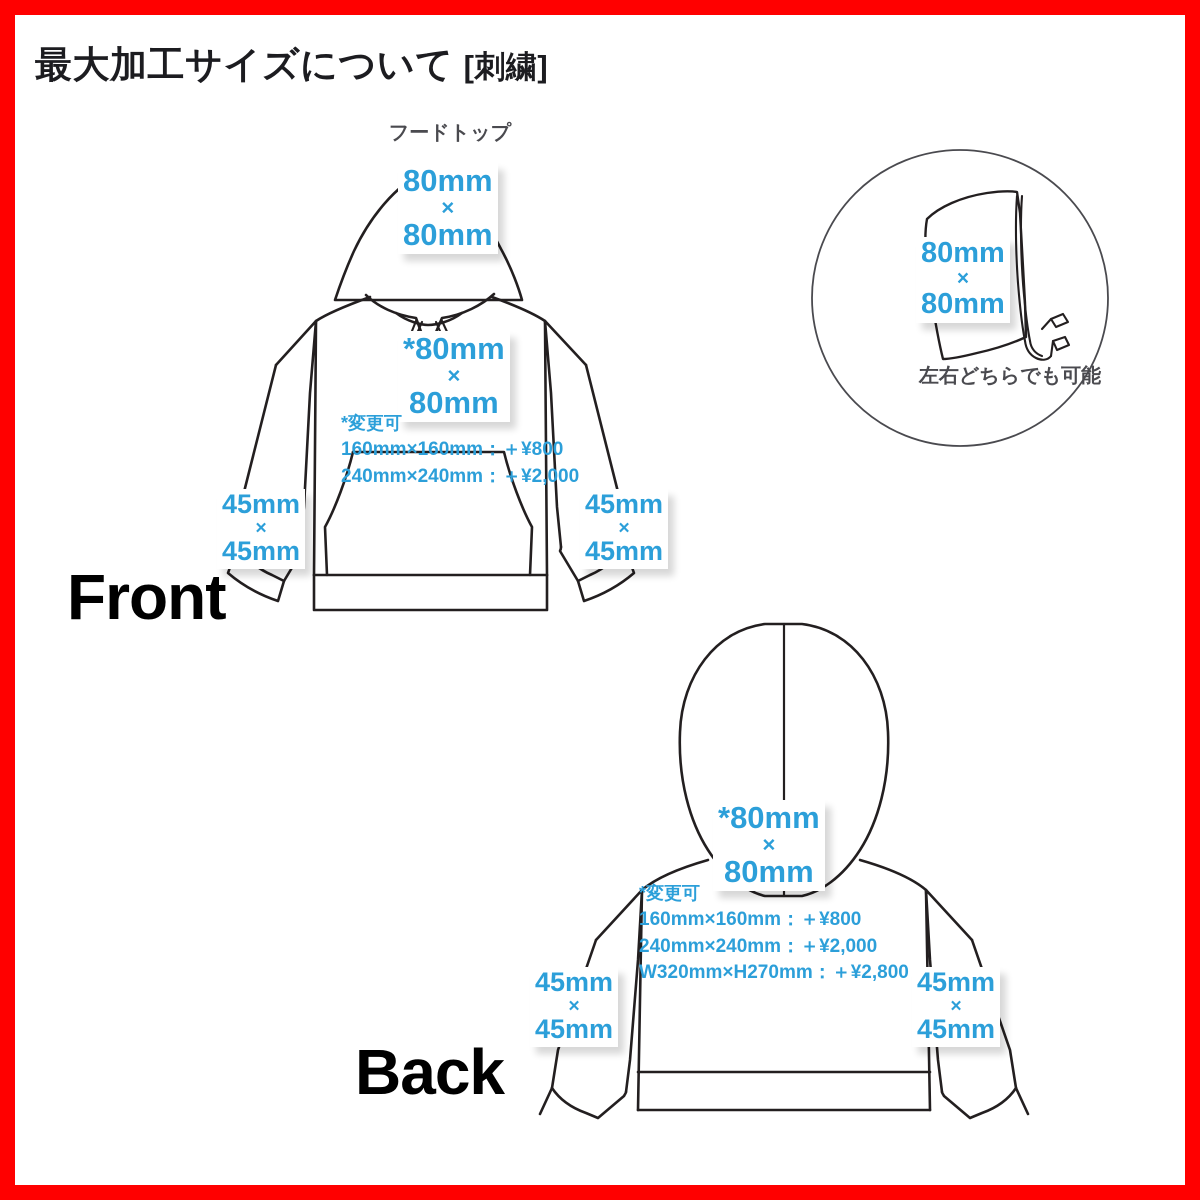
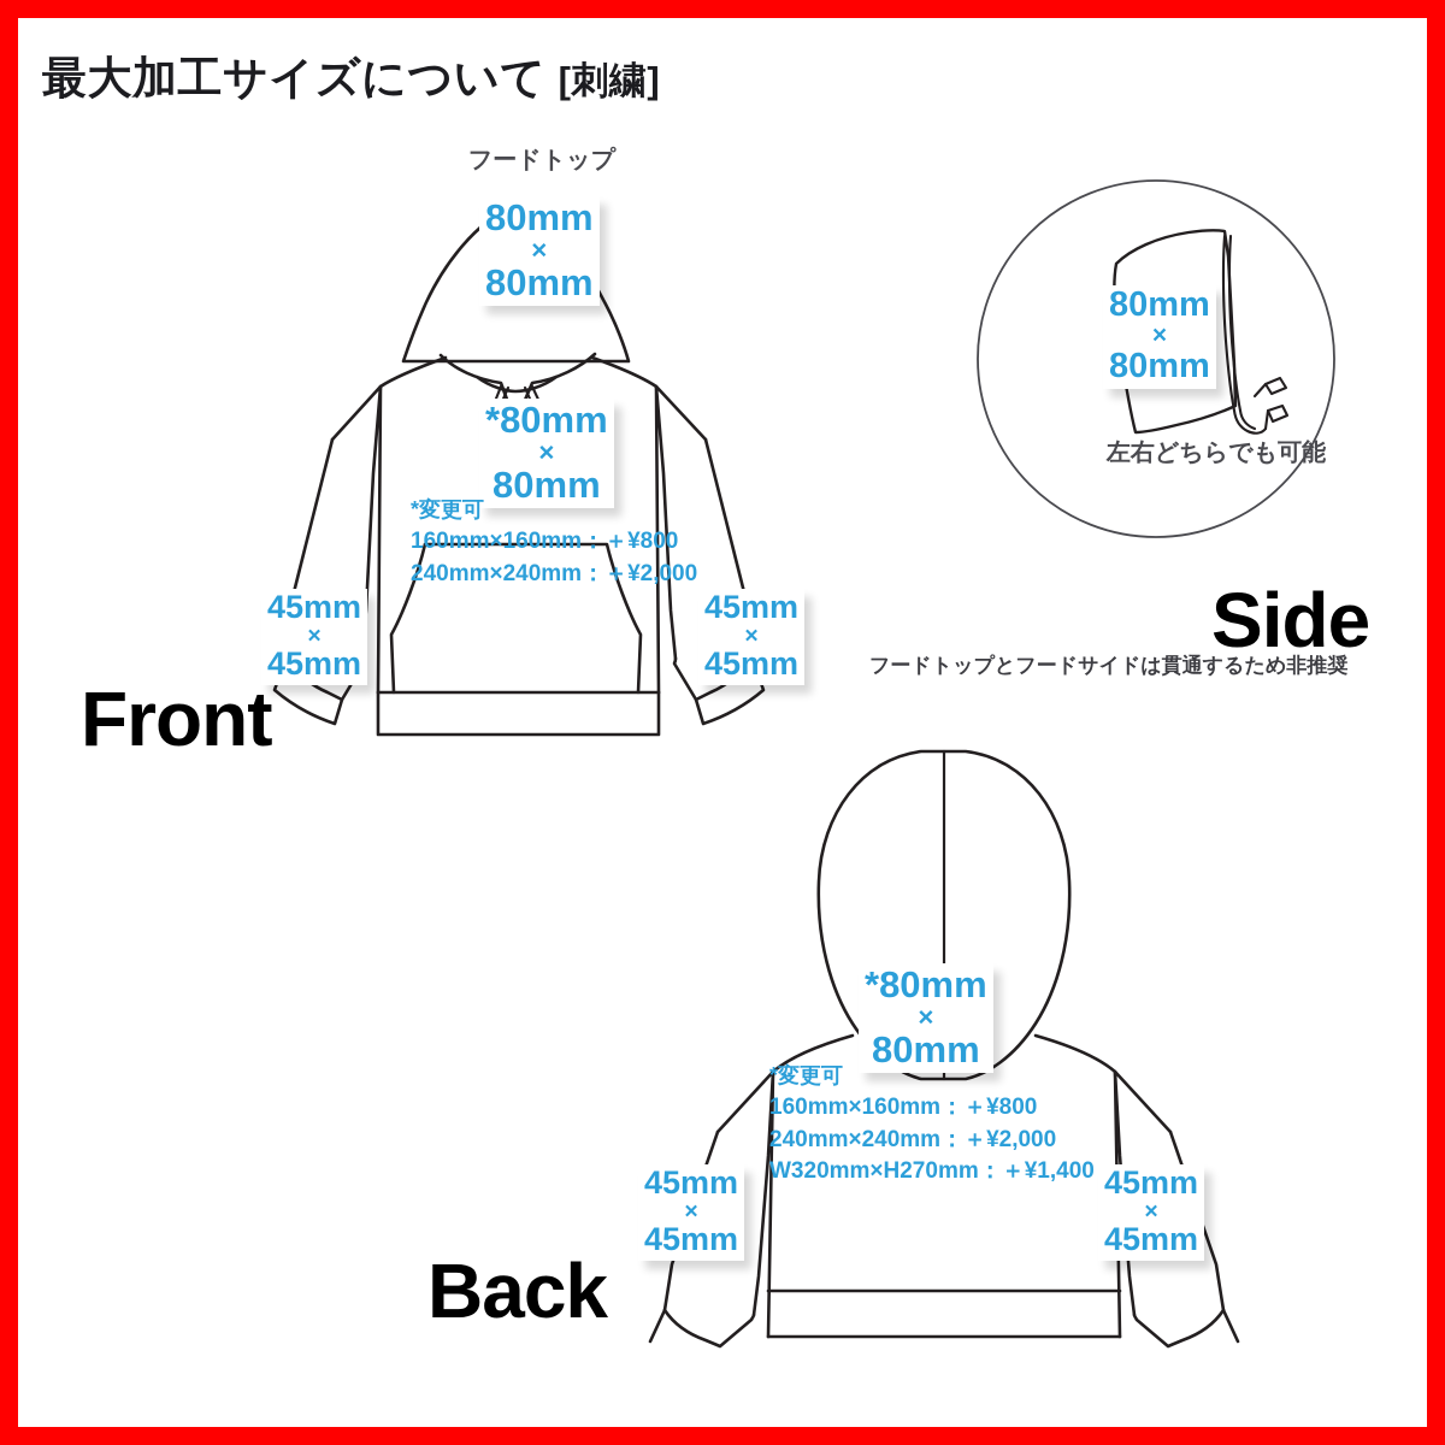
  最大加工サイズについて [刺繍]
  フードトップ
  80mm
  ×
  80mm
  *80mm
  ×
  80mm
  *変更可
  160mm×160mm：＋¥800
  240mm×240mm：＋¥2,000
  45mm
  ×
  45mm
  45mm
  ×
  45mm
  Front
  80mm
  ×
  80mm
  左右どちらでも可能
+ Side
+ フードトップとフードサイドは貫通するため非推奨
  *80mm
  ×
  80mm
  *変更可
  160mm×160mm：＋¥800
  240mm×240mm：＋¥2,000
- W320mm×H270mm：＋¥2,800
+ W320mm×H270mm：＋¥1,400
  45mm
  ×
  45mm
  45mm
  ×
  45mm
  Back
